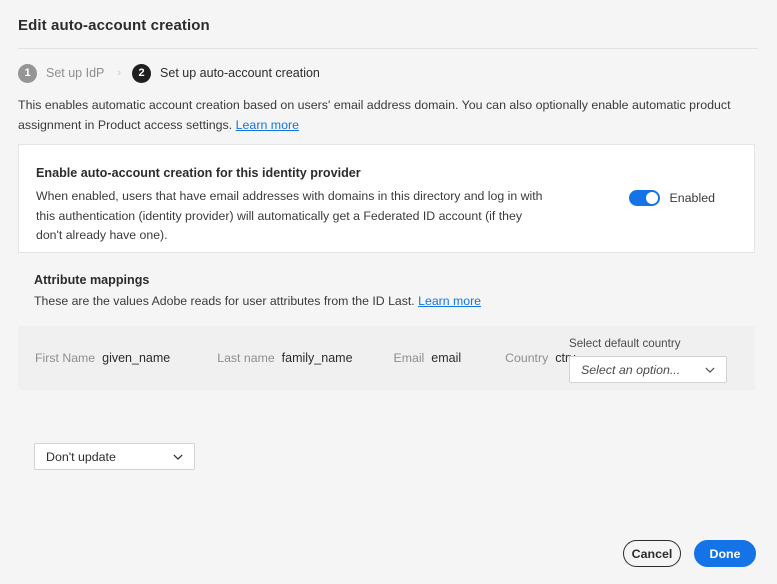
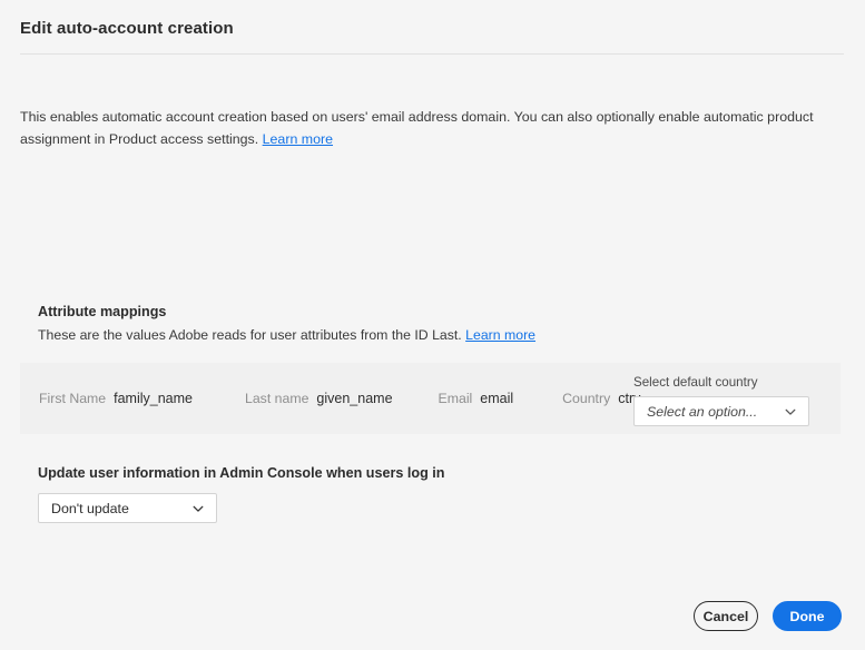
  Edit auto-account creation
- 1
- Set up IdP
- ›
- 2
- Set up auto-account creation
  This enables automatic account creation based on users' email address domain. You can also optionally enable automatic product assignment in Product access settings. Learn more
- Enable auto-account creation for this identity provider
- When enabled, users that have email addresses with domains in this directory and log in with this authentication (identity provider) will automatically get a Federated ID account (if they don't already have one).
- Enabled
  Attribute mappings
  These are the values Adobe reads for user attributes from the ID Last. Learn more
  First Name
- given_name
+ family_name
  Last name
- family_name
+ given_name
  Email
  email
  Country
  ctr
  Select default country
  Select an option...
+ Update user information in Admin Console when users log in
  Don't update
  Cancel
  Done
